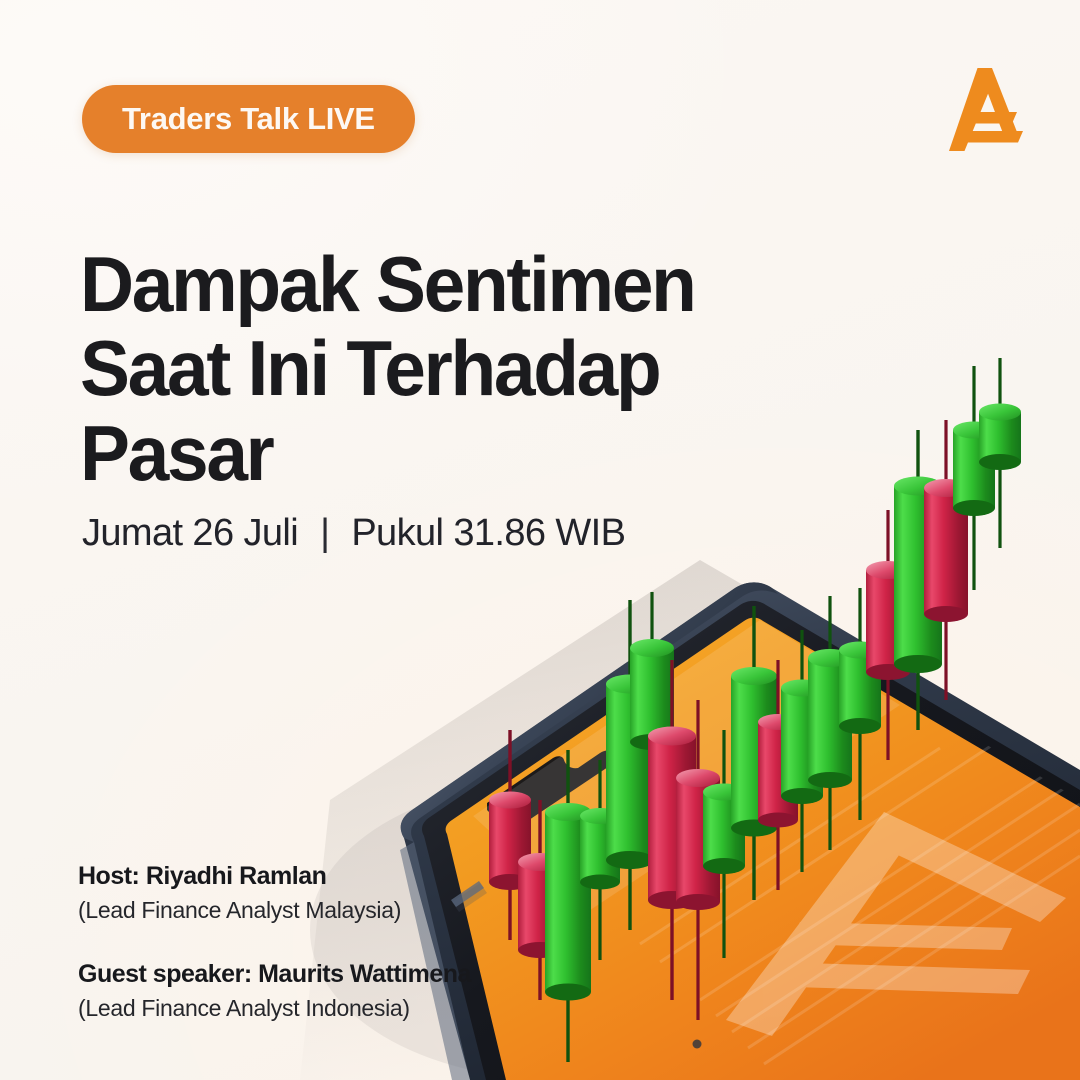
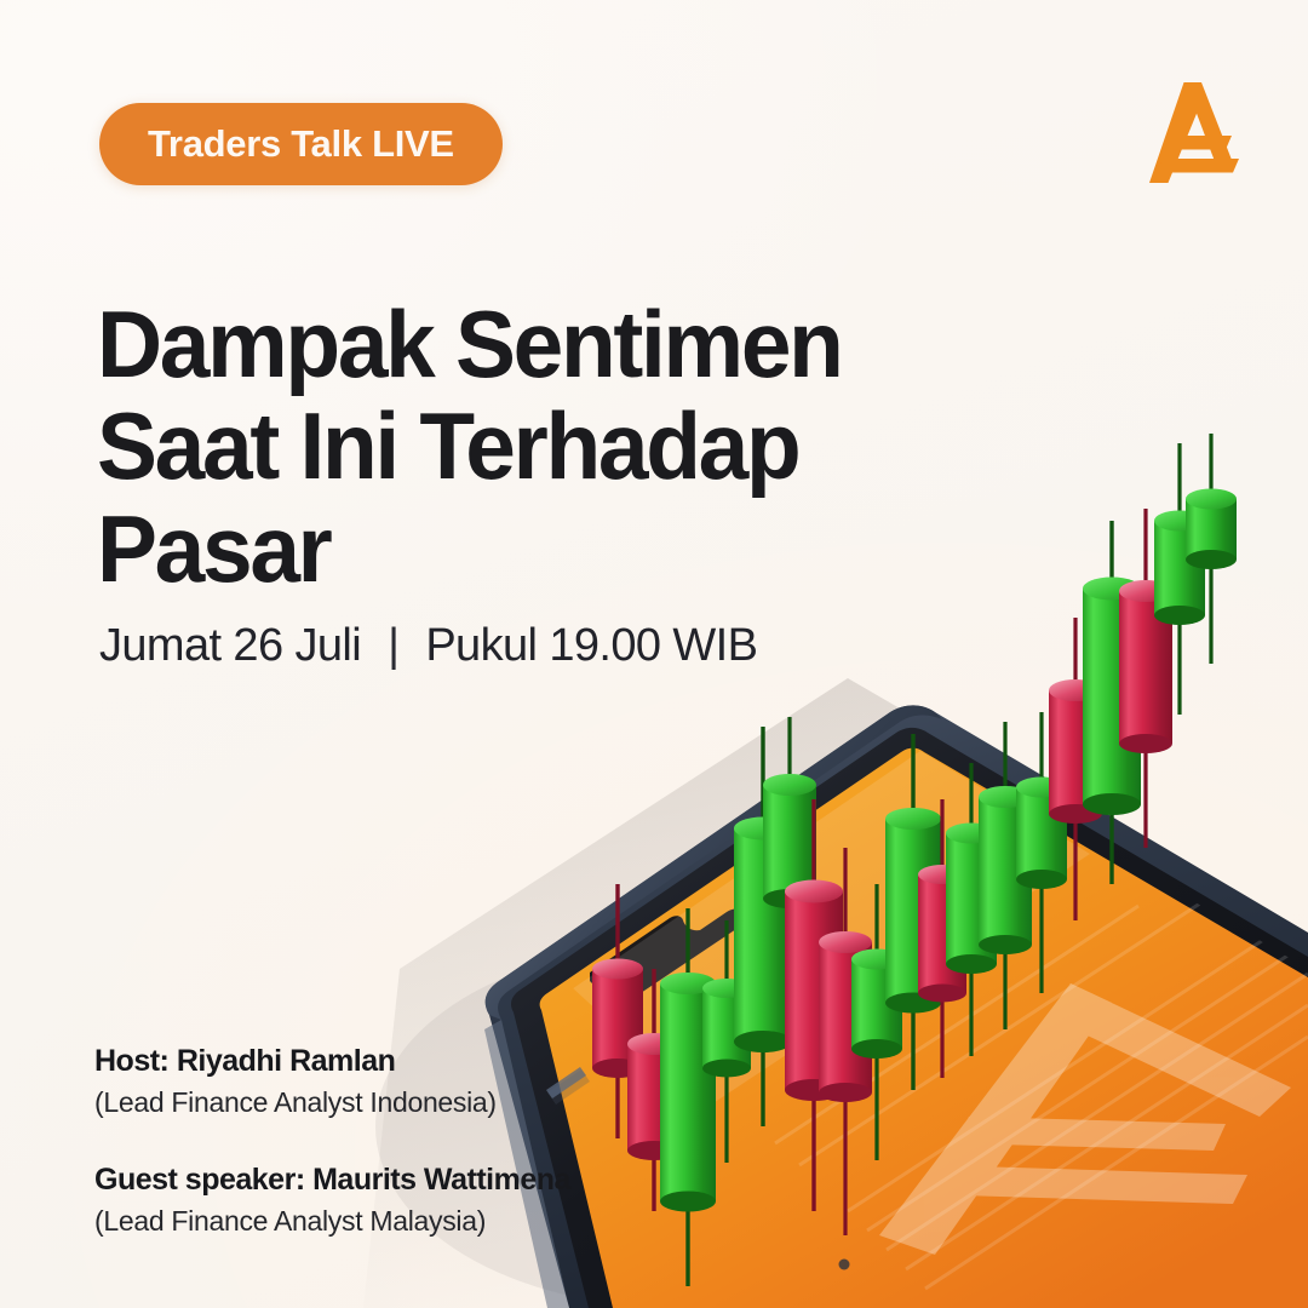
  Traders Talk LIVE
  Dampak Sentimen
  Saat Ini Terhadap
  Pasar
- Jumat 26 Juli | Pukul 31.86 WIB
+ Jumat 26 Juli | Pukul 19.00 WIB
  Host: Riyadhi Ramlan
- (Lead Finance Analyst Malaysia)
+ (Lead Finance Analyst Indonesia)
  Guest speaker: Maurits Wattimena
- (Lead Finance Analyst Indonesia)
+ (Lead Finance Analyst Malaysia)
